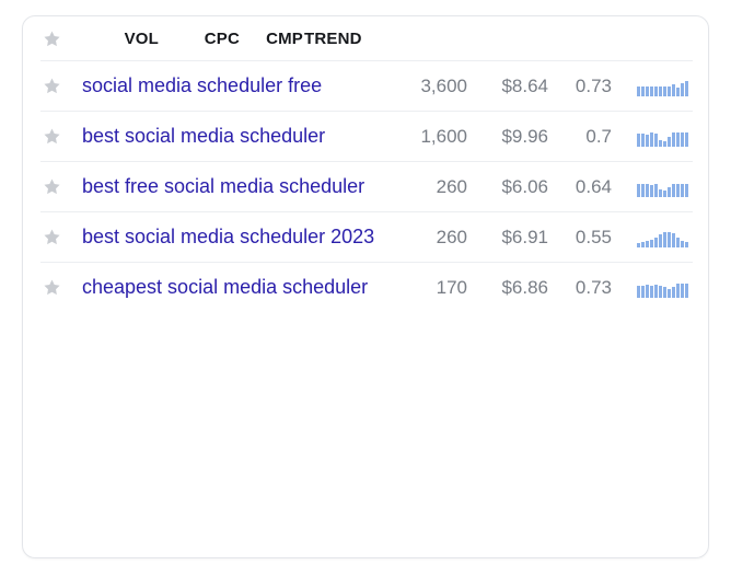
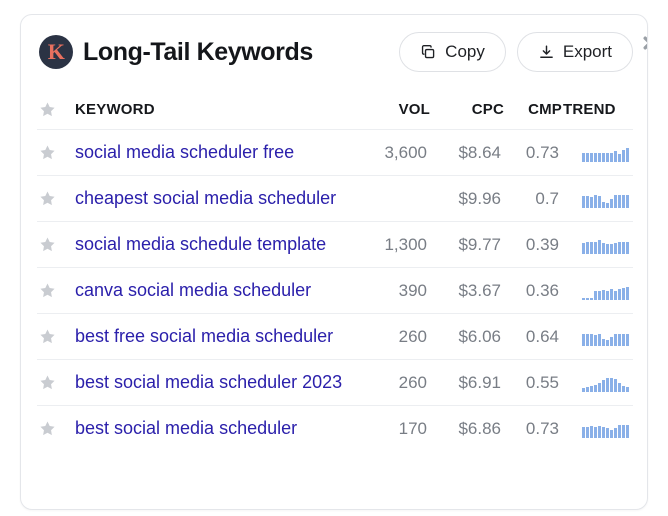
+ K
+ Long-Tail Keywords
+ Copy
+ Export
+ KEYWORD
  VOL
  CPC
  CMP
  TREND
  social media scheduler free
  3,600
  $8.64
  0.73
- best social media scheduler
+ cheapest social media scheduler
- 1,600
  $9.96
  0.7
+ social media schedule template
+ 1,300
+ $9.77
+ 0.39
+ canva social media scheduler
+ 390
+ $3.67
+ 0.36
  best free social media scheduler
  260
  $6.06
  0.64
  best social media scheduler 2023
  260
  $6.91
  0.55
- cheapest social media scheduler
+ best social media scheduler
  170
  $6.86
  0.73
